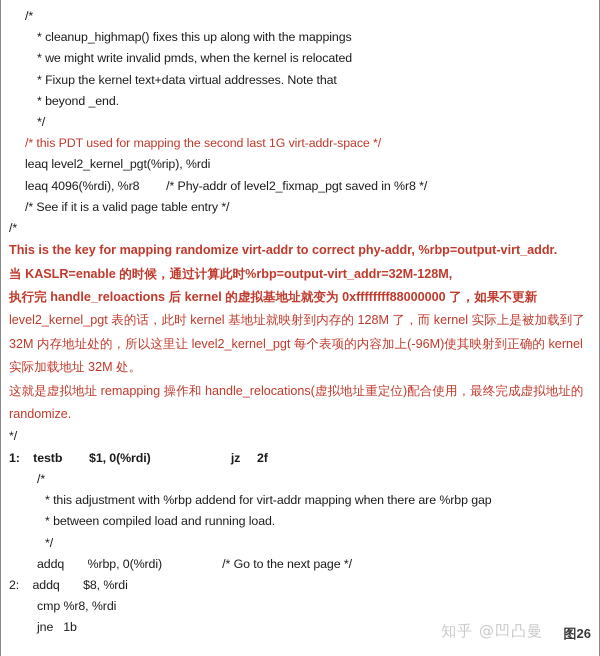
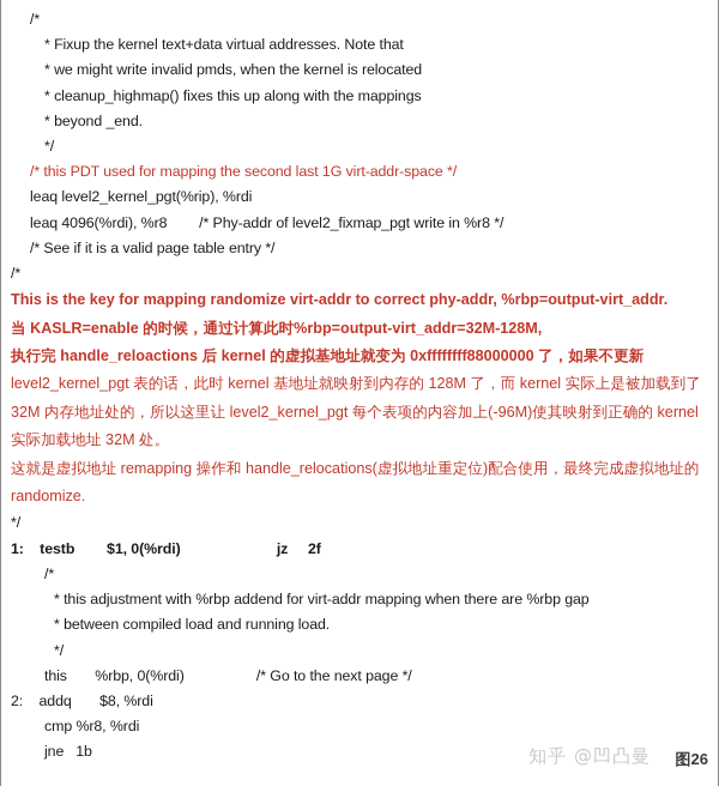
  /*
- * cleanup_highmap() fixes this up along with the mappings
+ * Fixup the kernel text+data virtual addresses. Note that
  * we might write invalid pmds, when the kernel is relocated
- * Fixup the kernel text+data virtual addresses. Note that
+ * cleanup_highmap() fixes this up along with the mappings
  * beyond _end.
  */
  /* this PDT used for mapping the second last 1G virt-addr-space */
  leaq level2_kernel_pgt(%rip), %rdi
- leaq 4096(%rdi), %r8 /* Phy-addr of level2_fixmap_pgt saved in %r8 */
+ leaq 4096(%rdi), %r8 /* Phy-addr of level2_fixmap_pgt write in %r8 */
  /* See if it is a valid page table entry */
  /*
  This is the key for mapping randomize virt-addr to correct phy-addr, %rbp=output-virt_addr.
  当 KASLR=enable 的时候，通过计算此时%rbp=output-virt_addr=32M-128M,
  执行完 handle_reloactions 后 kernel 的虚拟基地址就变为 0xffffffff88000000 了，如果不更新
  level2_kernel_pgt 表的话，此时 kernel 基地址就映射到内存的 128M 了，而 kernel 实际上是被加载到了 32M 内存地址处的，所以这里让 level2_kernel_pgt 每个表项的内容加上(-96M)使其映射到正确的 kernel 实际加载地址 32M 处。
  这就是虚拟地址 remapping 操作和 handle_relocations(虚拟地址重定位)配合使用，最终完成虚拟地址的 randomize.
  */
  1: testb $1, 0(%rdi) jz 2f
  /*
  * this adjustment with %rbp addend for virt-addr mapping when there are %rbp gap
  * between compiled load and running load.
  */
- addq %rbp, 0(%rdi) /* Go to the next page */
+ this %rbp, 0(%rdi) /* Go to the next page */
  2: addq $8, %rdi
  cmp %r8, %rdi
  jne 1b
  知乎 @凹凸曼
  图26
